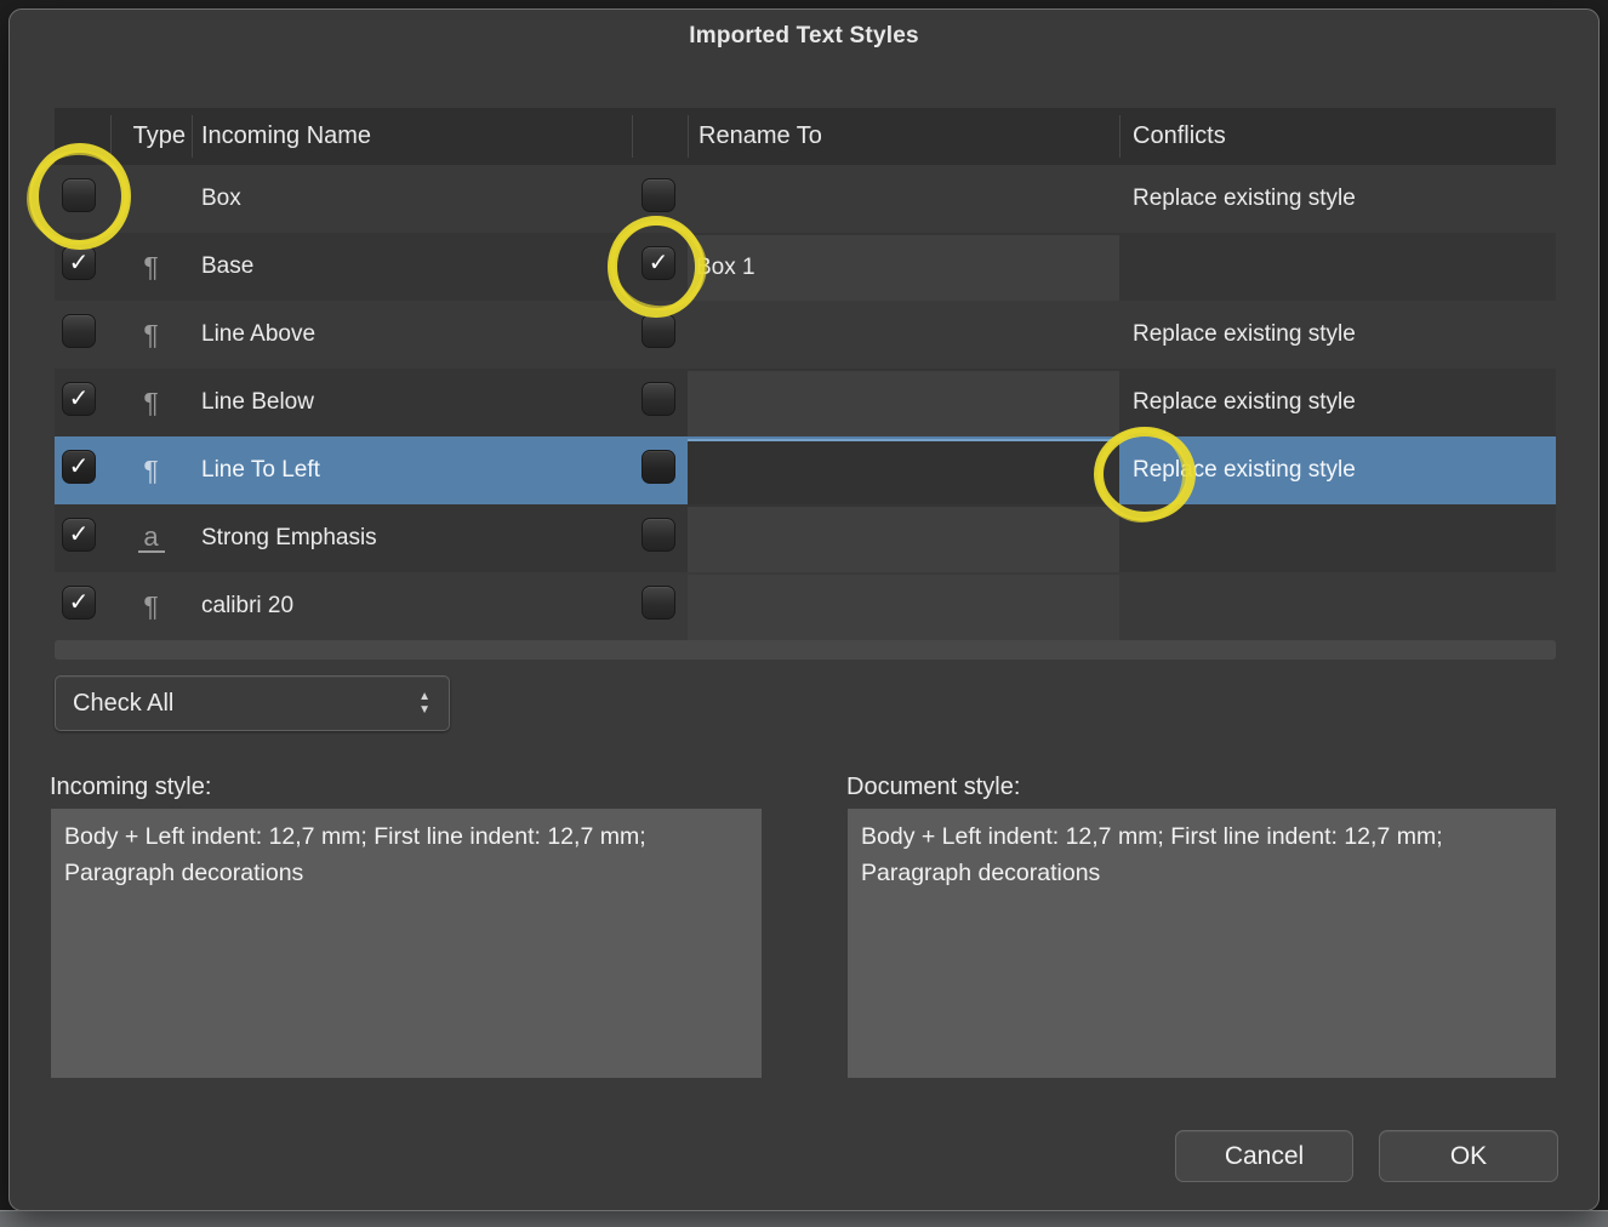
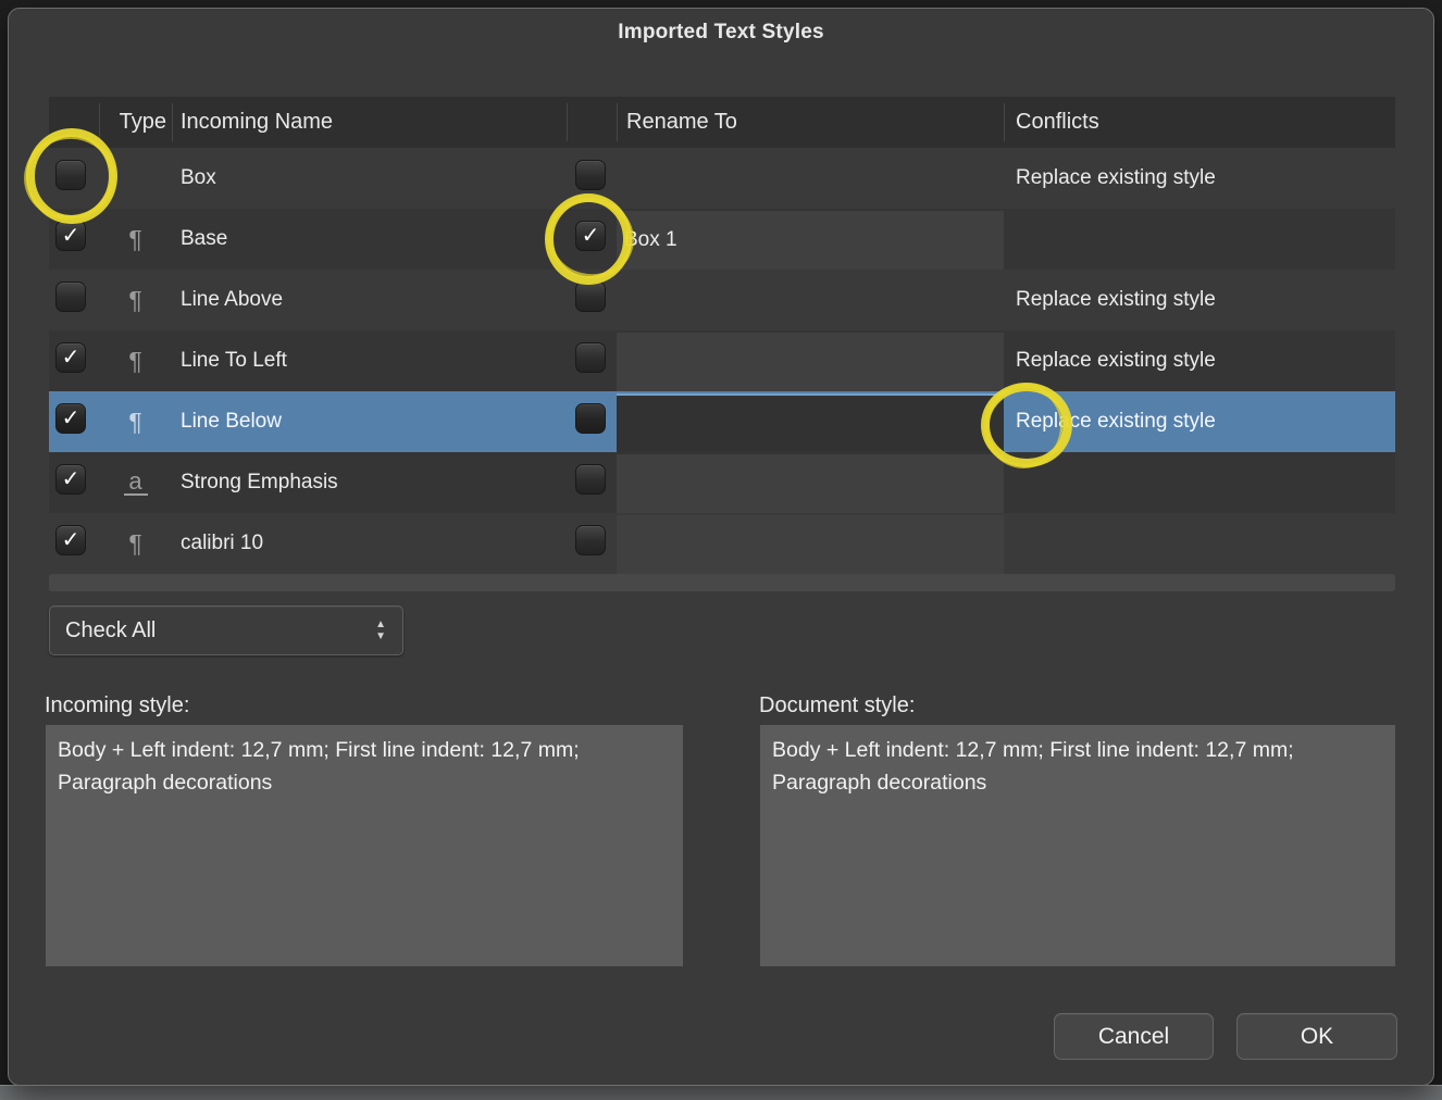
  Imported Text Styles
  Type
  Incoming Name
  Rename To
  Conflicts
  Box
  Replace existing style
  ✓
  ¶
  Base
  ✓
  ox 1
  ¶
  Line Above
  Replace existing style
  ✓
  ¶
- Line Below
+ Line To Left
  Replace existing style
  ✓
  ¶
- Line To Left
+ Line Below
  Replce existing style
  ✓
  a
  Strong Emphasis
  ✓
  ¶
- calibri 20
+ calibri 10
  Check All
  ▲
  ▼
  Incoming style:
  Document style:
  Body + Left indent: 12,7 mm; First line indent: 12,7 mm; Paragraph decorations
  Body + Left indent: 12,7 mm; First line indent: 12,7 mm; Paragraph decorations
  Cancel
  OK
